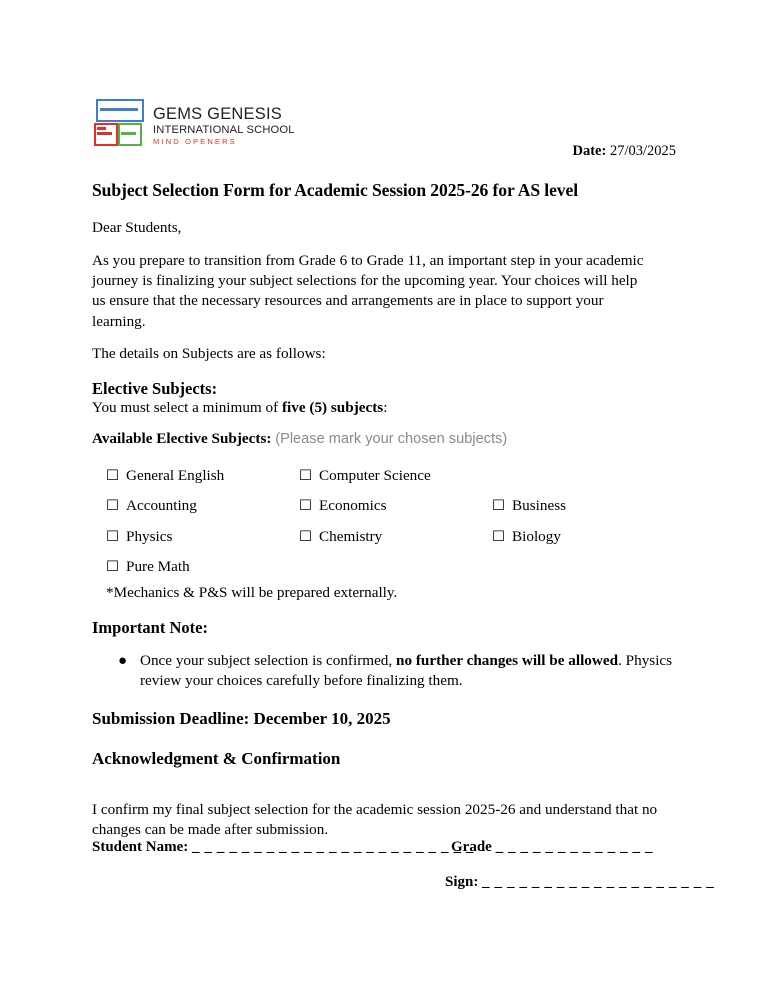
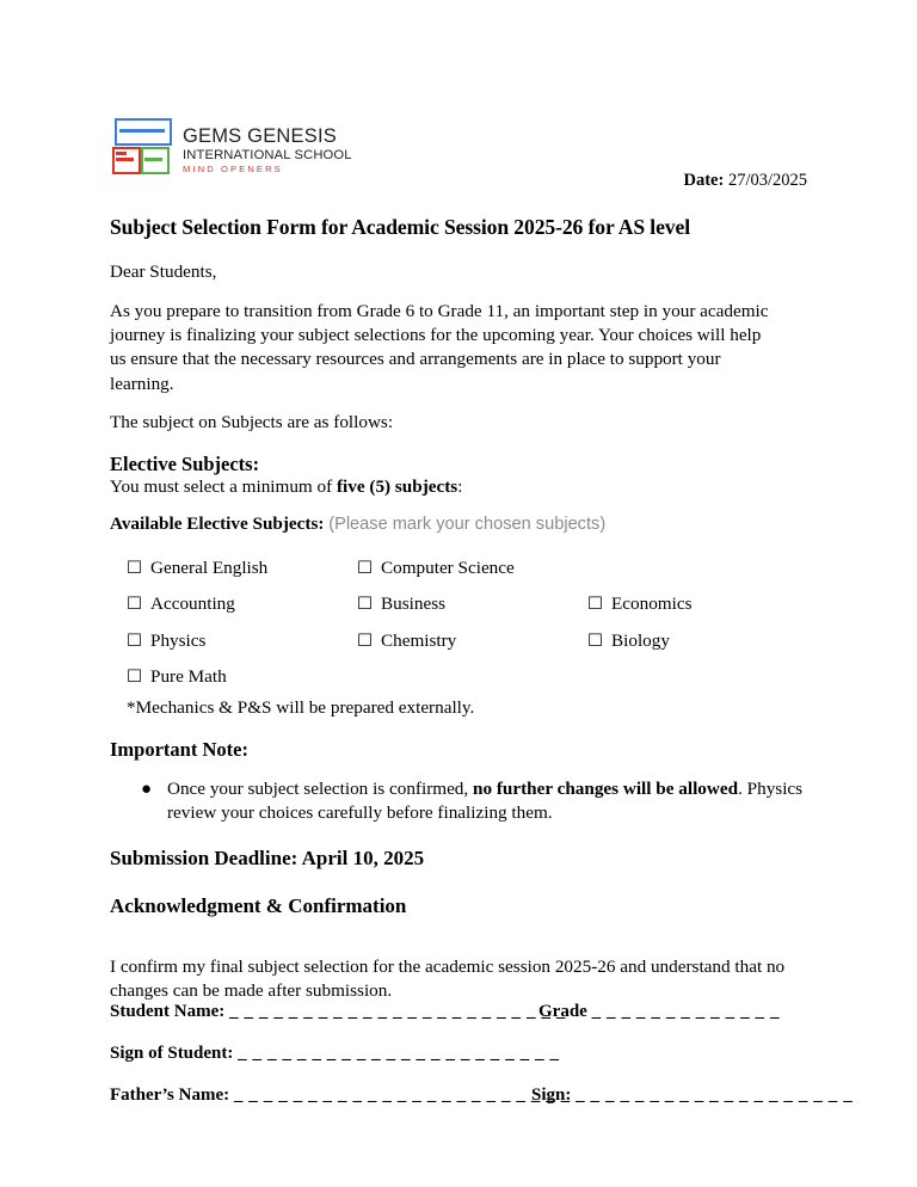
  GEMS GENESIS
  INTERNATIONAL SCHOOL
  MIND OPENERS
  Date: 27/03/2025
  Subject Selection Form for Academic Session 2025-26 for AS level
  Dear Students,
  As you prepare to transition from Grade 6 to Grade 11, an important step in your academic journey is finalizing your subject selections for the upcoming year. Your choices will help us ensure that the necessary resources and arrangements are in place to support your learning.
- The details on Subjects are as follows:
+ The subject on Subjects are as follows:
  Elective Subjects:
  You must select a minimum of five (5) subjects:
  Available Elective Subjects: (Please mark your chosen subjects)
  ☐
  General English
  ☐
  Computer Science
  ☐
  Accounting
  ☐
- Economics
+ Business
  ☐
- Business
+ Economics
  ☐
  Physics
  ☐
  Chemistry
  ☐
  Biology
  ☐
  Pure Math
  *Mechanics & P&S will be prepared externally.
  Important Note:
  ●
  Once your subject selection is confirmed, no further changes will be allowed. Physics review your choices carefully before finalizing them.
- Submission Deadline: December 10, 2025
+ Submission Deadline: April 10, 2025
  Acknowledgment & Confirmation
  I confirm my final subject selection for the academic session 2025-26 and understand that no changes can be made after submission.
  Student Name: _ _ _ _ _ _ _ _ _ _ _ _ _ _ _ _ _ _ _ _ _ _ _
  Grade _ _ _ _ _ _ _ _ _ _ _ _ _
+ Sign of Student: _ _ _ _ _ _ _ _ _ _ _ _ _ _ _ _ _ _ _ _ _ _
+ Father’s Name: _ _ _ _ _ _ _ _ _ _ _ _ _ _ _ _ _ _ _ _ _ _ _
  Sign: _ _ _ _ _ _ _ _ _ _ _ _ _ _ _ _ _ _ _
